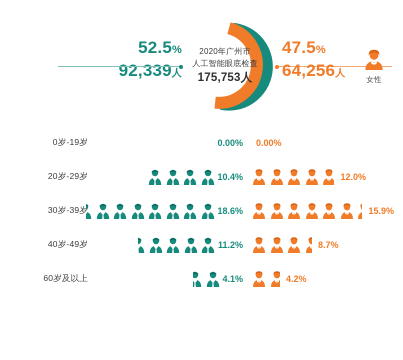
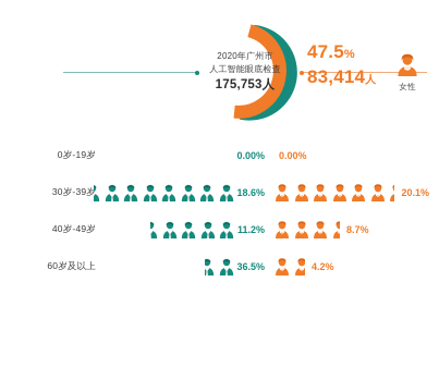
- 52.5%
- 92,339人
  2020年广州市
  人工智能眼底检查
  175,753人
  47.5%
- 64,256人
+ 83,414人
  女性
  0岁-19岁
  0.00%
  0.00%
- 20岁-29岁
- 10.4%
- 12.0%
  30岁-39岁
  18.6%
- 15.9%
+ 20.1%
  40岁-49岁
  11.2%
  8.7%
  60岁及以上
- 4.1%
+ 36.5%
  4.2%
